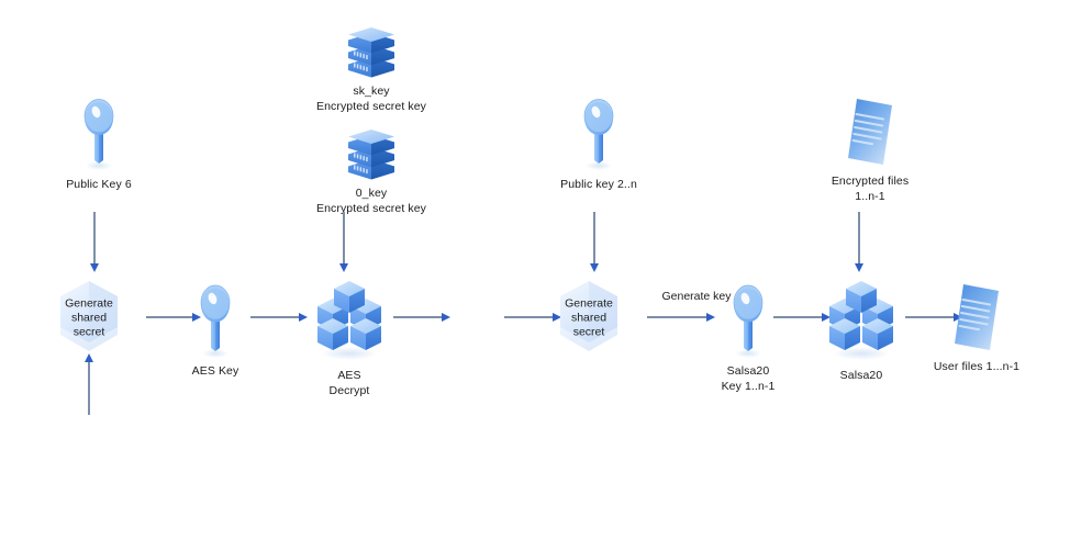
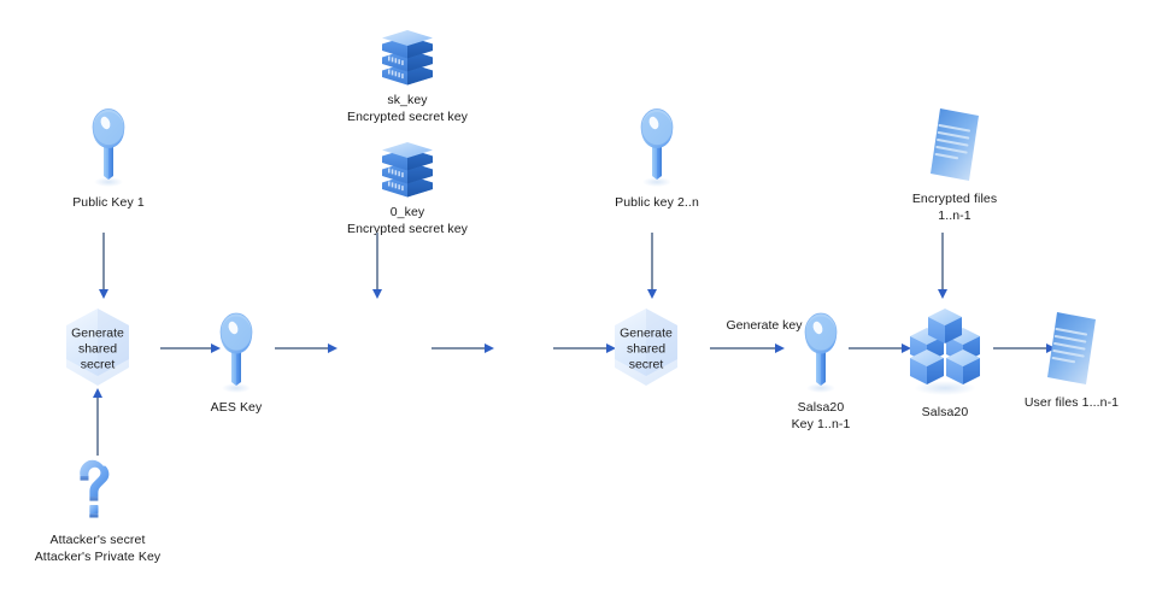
- Public Key 6
+ Public Key 1
  sk_key
  Encrypted secret key
  0_key
  Encrypted secret key
  Public key 2..n
  Encrypted files
  1..n-1
  Generate
  shared
  secret
  AES Key
- AES
- Decrypt
  Generate
  shared
  secret
  Generate key
  Salsa20
  Key 1..n-1
  Salsa20
  User files 1...n-1
+ Attacker's secret
+ Attacker's Private Key
